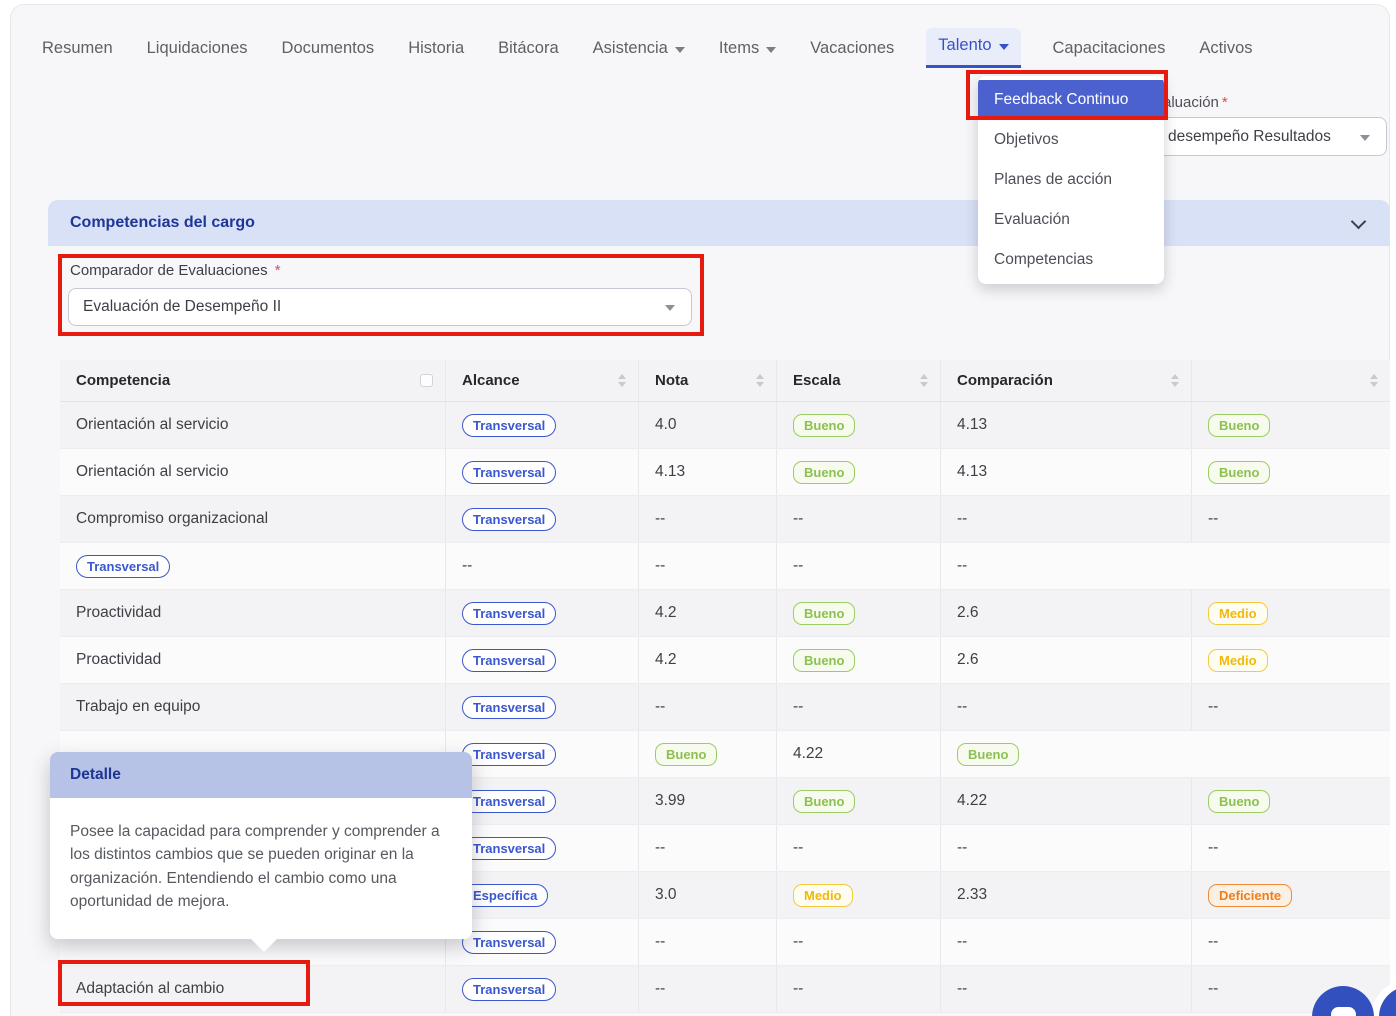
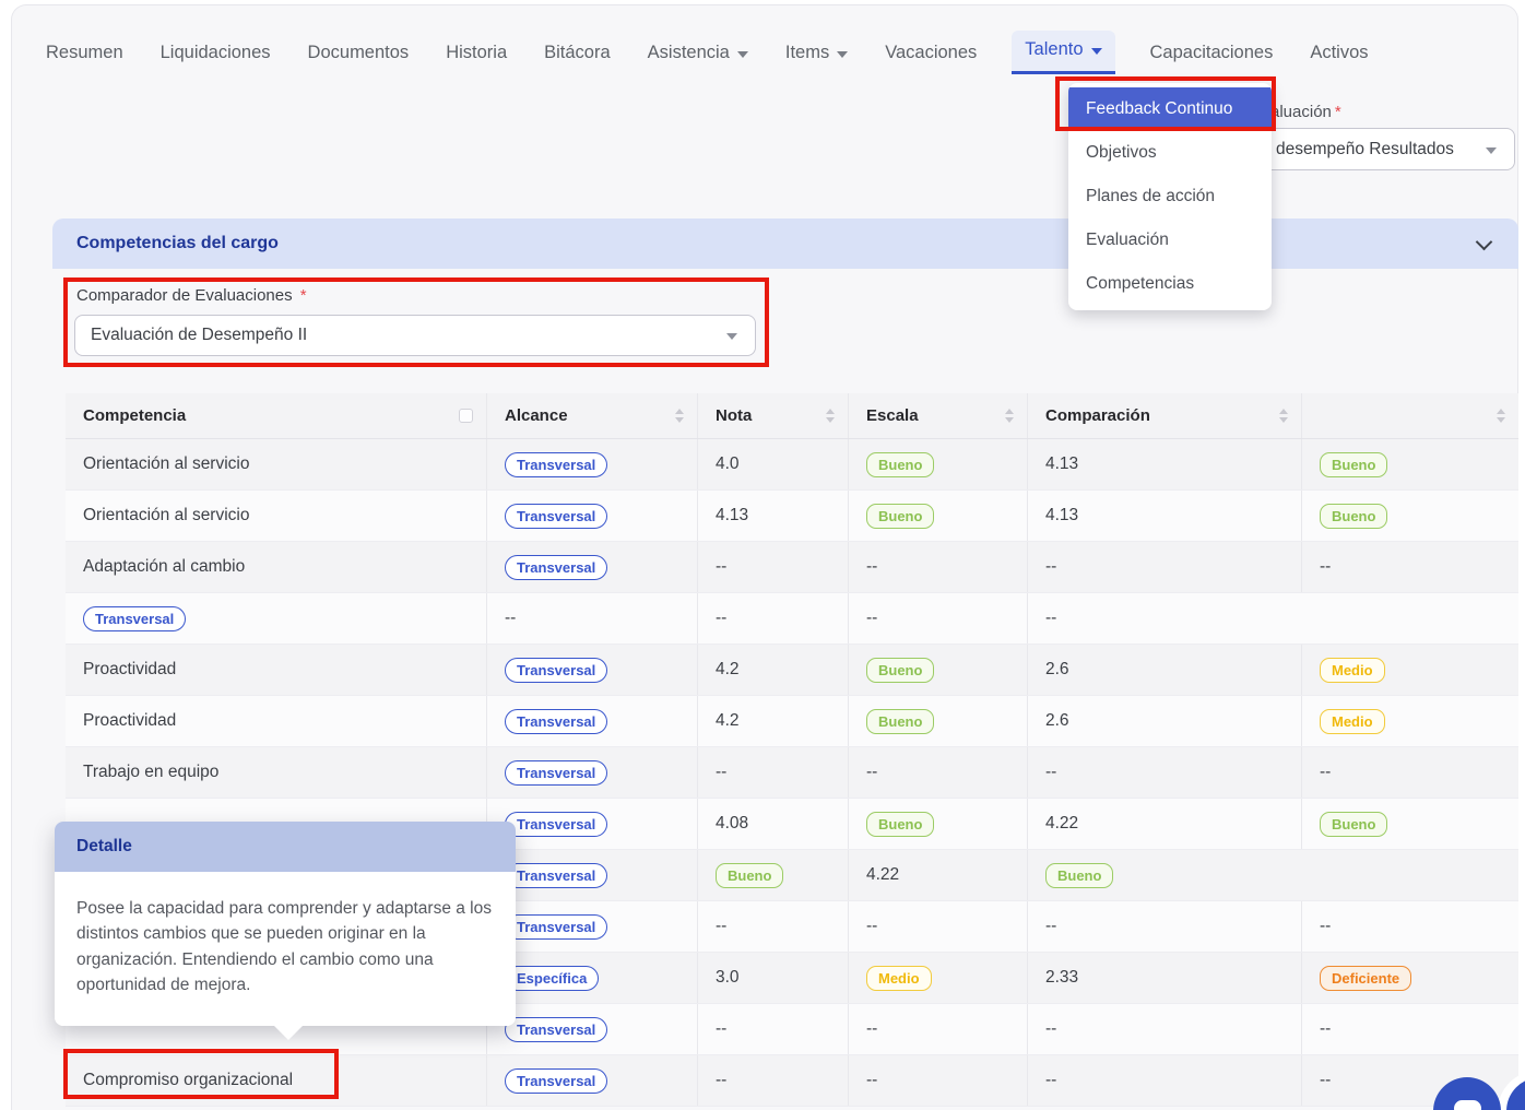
  Resumen
  Liquidaciones
  Documentos
  Historia
  Bitácora
  Asistencia
  Items
  Vacaciones
  Talento
  Capacitaciones
  Activos
  aluación *
  desempeño Resultados
  Feedback Continuo
  Objetivos
  Planes de acción
  Evaluación
  Competencias
  Competencias del cargo
  Comparador de Evaluaciones *
  Evaluación de Desempeño II
  Competencia
  Alcance
  Nota
  Escala
  Comparación
  Orientación al servicio
  Transversal
  4.0
  Bueno
  4.13
  Bueno
  Orientación al servicio
  Transversal
  4.13
  Bueno
  4.13
  Bueno
- Compromiso organizacional
+ Adaptación al cambio
  Transversal
  --
  --
  --
  --
  Transversal
  --
  --
  --
  --
  Proactividad
  Transversal
  4.2
  Bueno
  2.6
  Medio
  Proactividad
  Transversal
  4.2
  Bueno
  2.6
  Medio
  Trabajo en equipo
  Transversal
  --
  --
  --
  --
  Transversal
+ 4.08
  Bueno
  4.22
  Bueno
  Transversal
- 3.99
  Bueno
  4.22
  Bueno
  Transversal
  --
  --
  --
  --
  Específica
  3.0
  Medio
  2.33
  Deficiente
  Transversal
  --
  --
  --
  --
- Adaptación al cambio
+ Compromiso organizacional
  Transversal
  --
  --
  --
  --
  Detalle
- Posee la capacidad para comprender y comprender a los distintos cambios que se pueden originar en la organización. Entendiendo el cambio como una oportunidad de mejora.
+ Posee la capacidad para comprender y adaptarse a los distintos cambios que se pueden originar en la organización. Entendiendo el cambio como una oportunidad de mejora.
